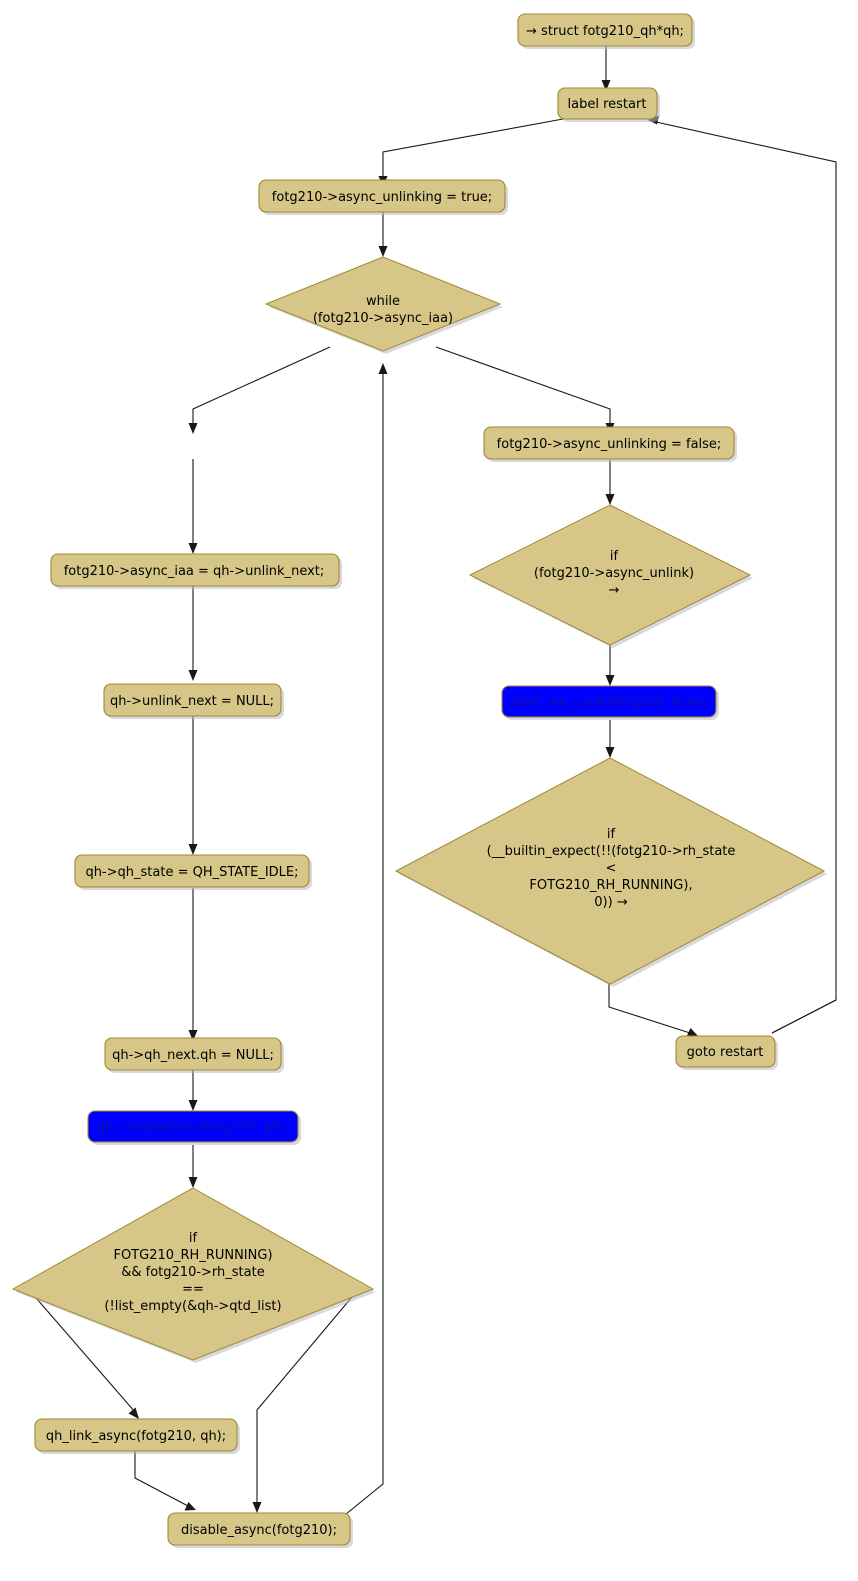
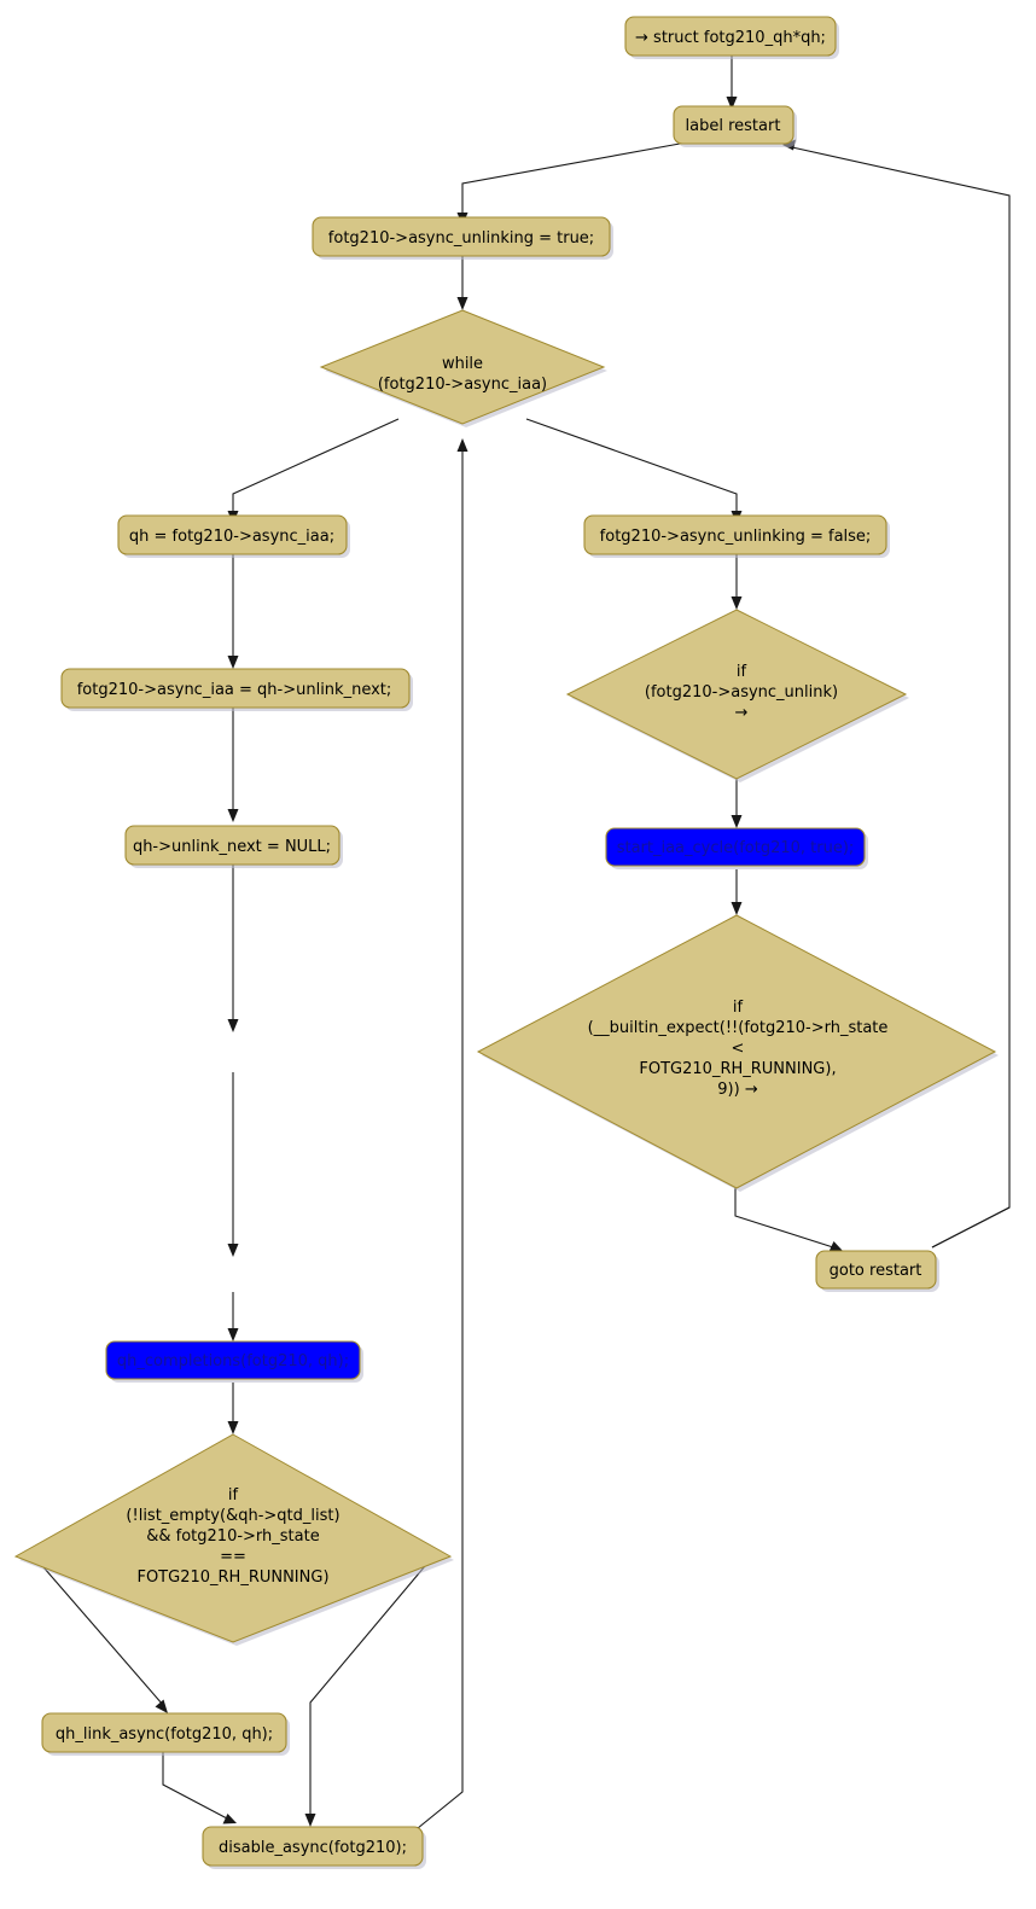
  → struct fotg210_qh*qh;
  label restart
  fotg210->async_unlinking = true;
  while
  (fotg210->async_iaa)
+ qh = fotg210->async_iaa;
  fotg210->async_iaa = qh->unlink_next;
  qh->unlink_next = NULL;
- qh->qh_state = QH_STATE_IDLE;
- qh->qh_next.qh = NULL;
  qh_completions(fotg210, qh);
  if
- FOTG210_RH_RUNNING)
+ (!list_empty(&qh->qtd_list)
  && fotg210->rh_state
  ==
- (!list_empty(&qh->qtd_list)
+ FOTG210_RH_RUNNING)
  qh_link_async(fotg210, qh);
  disable_async(fotg210);
  fotg210->async_unlinking = false;
  if
  (fotg210->async_unlink)
  →
  start_iaa_cycle(fotg210, true);
  if
  (__builtin_expect(!!(fotg210->rh_state
  <
  FOTG210_RH_RUNNING),
- 0)) →
+ 9)) →
  goto restart
